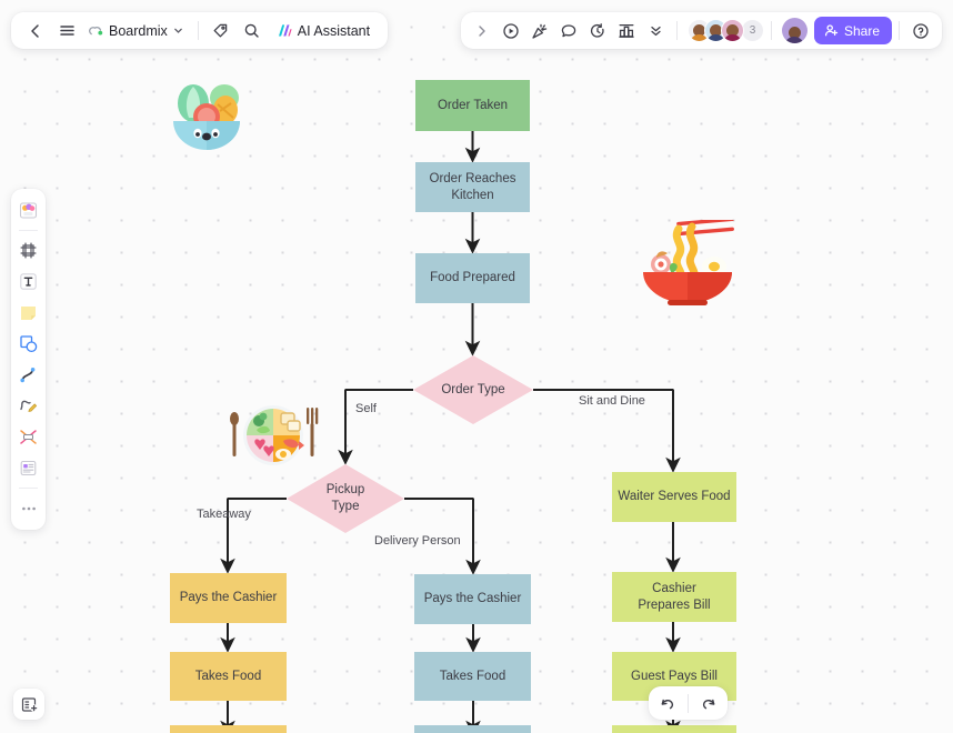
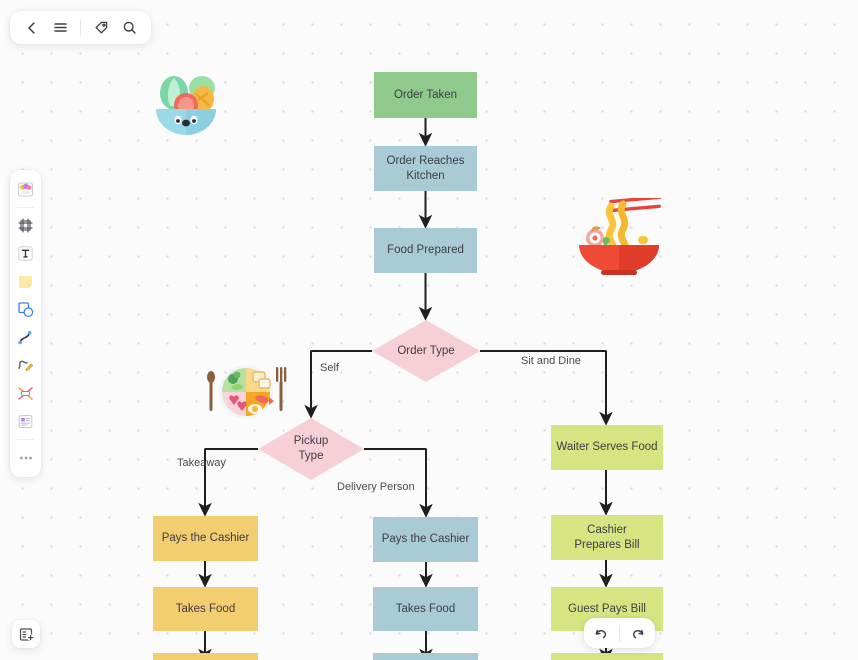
  Order Taken
  Order Reaches
  Kitchen
  Food Prepared
  Order Type
  Pickup
  Type
  Waiter Serves Food
  Pays the Cashier
  Pays the Cashier
  Cashier
  Prepares Bill
  Takes Food
  Takes Food
  Guest Pays Bill
  Self
  Sit and Dine
  Takeaway
  Delivery Person
- Boardmix
- AI Assistant
- 3
- Share
